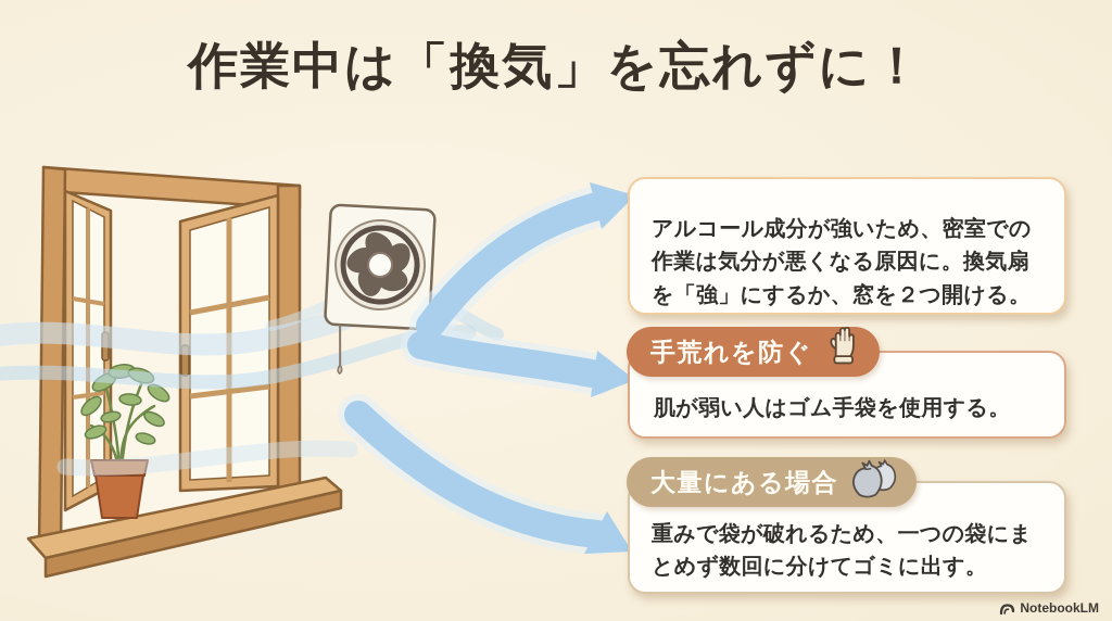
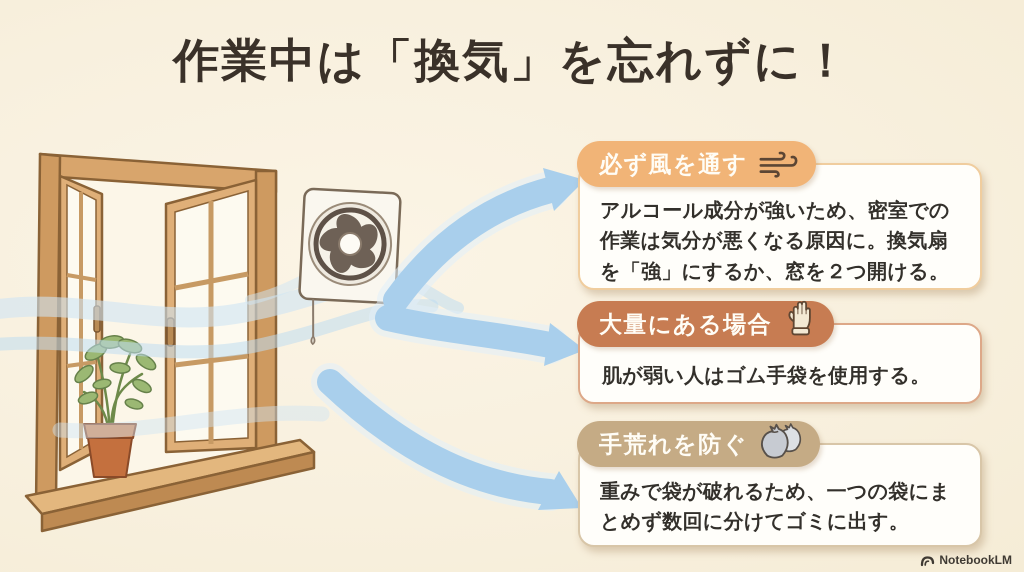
  作業中は「換気」を忘れずに！
+ 必ず風を通す
  アルコール成分が強いため、密室での作業は気分が悪くなる原因に。換気扇を「強」にするか、窓を２つ開ける。
- 手荒れを防ぐ
+ 大量にある場合
  肌が弱い人はゴム手袋を使用する。
- 大量にある場合
+ 手荒れを防ぐ
  重みで袋が破れるため、一つの袋にまとめず数回に分けてゴミに出す。
  NotebookLM
